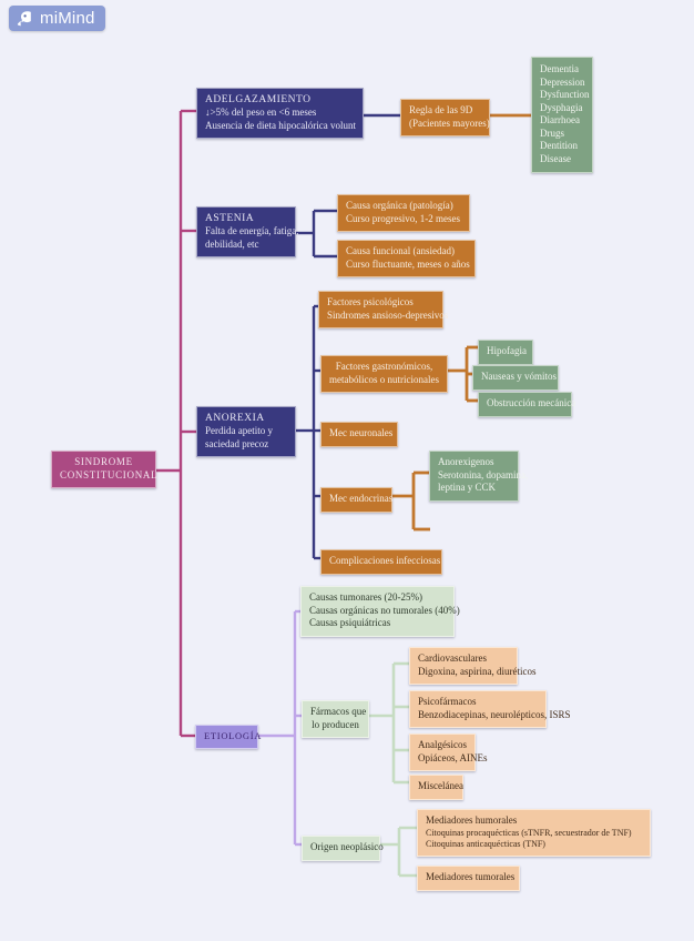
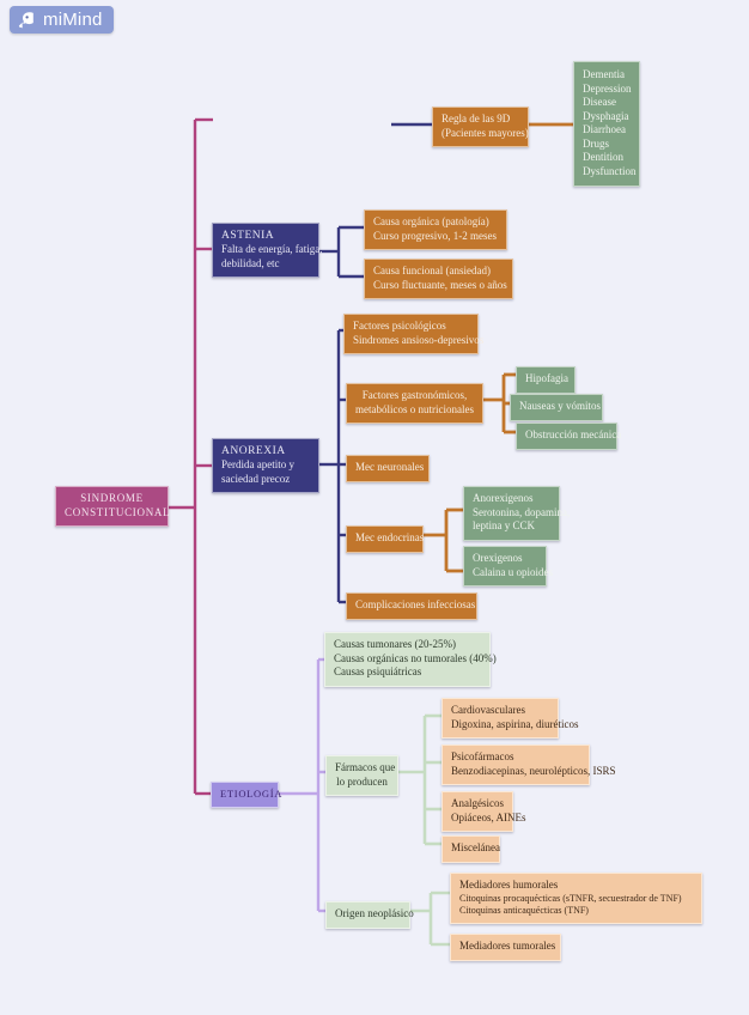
  SINDROME
  CONSTITUCIONAL
- ADELGAZAMIENTO
- ↓>5% del peso en <6 meses
- Ausencia de dieta hipocalórica volunt
  Regla de las 9D
  (Pacientes mayores)
  Dementia
  Depression
- Dysfunction
+ Disease
  Dysphagia
  Diarrhoea
  Drugs
  Dentition
- Disease
+ Dysfunction
  ASTENIA
  Falta de energía, fatiga,
  debilidad, etc
  Causa orgánica (patología)
  Curso progresivo, 1-2 meses
  Causa funcional (ansiedad)
  Curso fluctuante, meses o años
  ANOREXIA
  Perdida apetito y
  saciedad precoz
  Factores psicológicos
  Sindromes ansioso-depresivos
  Factores gastronómicos,
  metabólicos o nutricionales
  Hipofagia
  Nauseas y vómitos
  Obstrucción mecánica
  Mec neuronales
  Mec endocrinas
  Anorexigenos
  Serotonina, dopamina,
  leptina y CCK
+ Orexigenos
+ Calaina u opioides
  Complicaciones infecciosas
  ETIOLOGÍA
  Causas tumonares (20-25%)
  Causas orgánicas no tumorales (40%)
  Causas psiquiátricas
  Fármacos que
  lo producen
  Cardiovasculares
  Digoxina, aspirina, diuréticos
  Psicofármacos
  Benzodiacepinas, neurolépticos, ISRS
  Analgésicos
  Opiáceos, AINEs
  Miscelánea
  Origen neoplásico
  Mediadores humorales
  Citoquinas procaquécticas (sTNFR, secuestrador de TNF)
  Citoquinas anticaquécticas (TNF)
  Mediadores tumorales
  miMind
